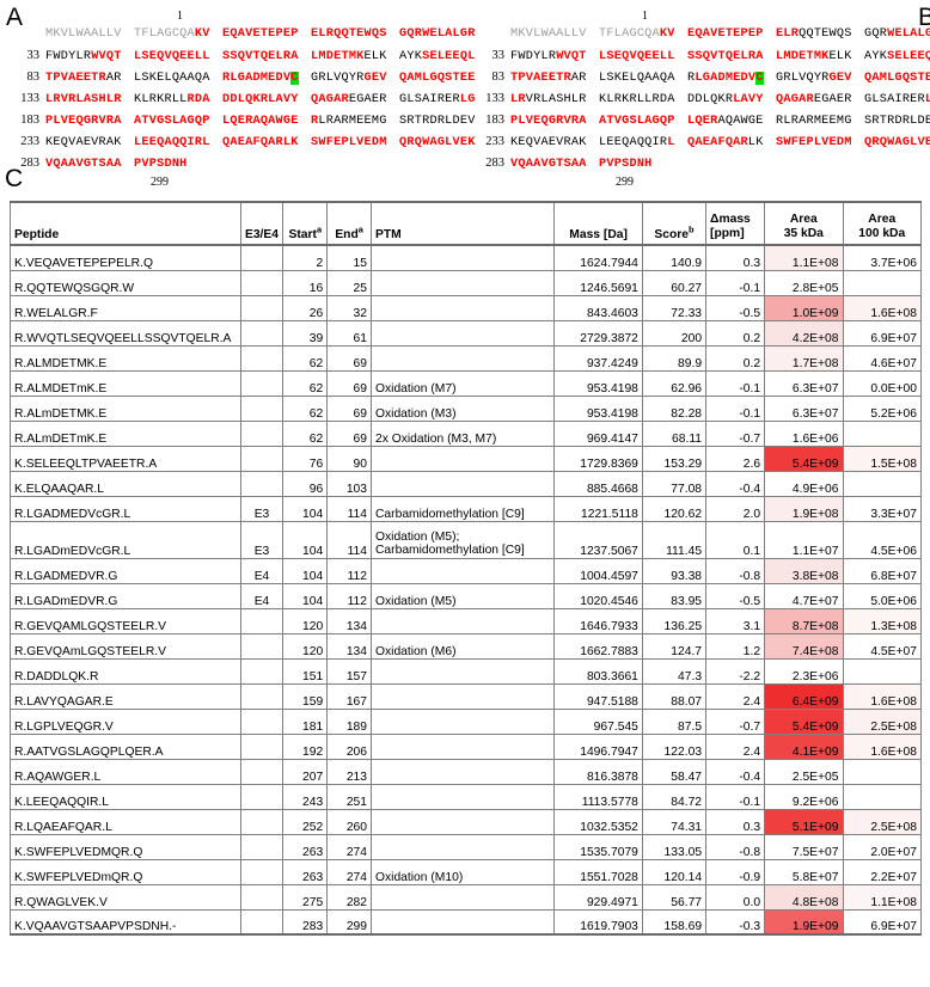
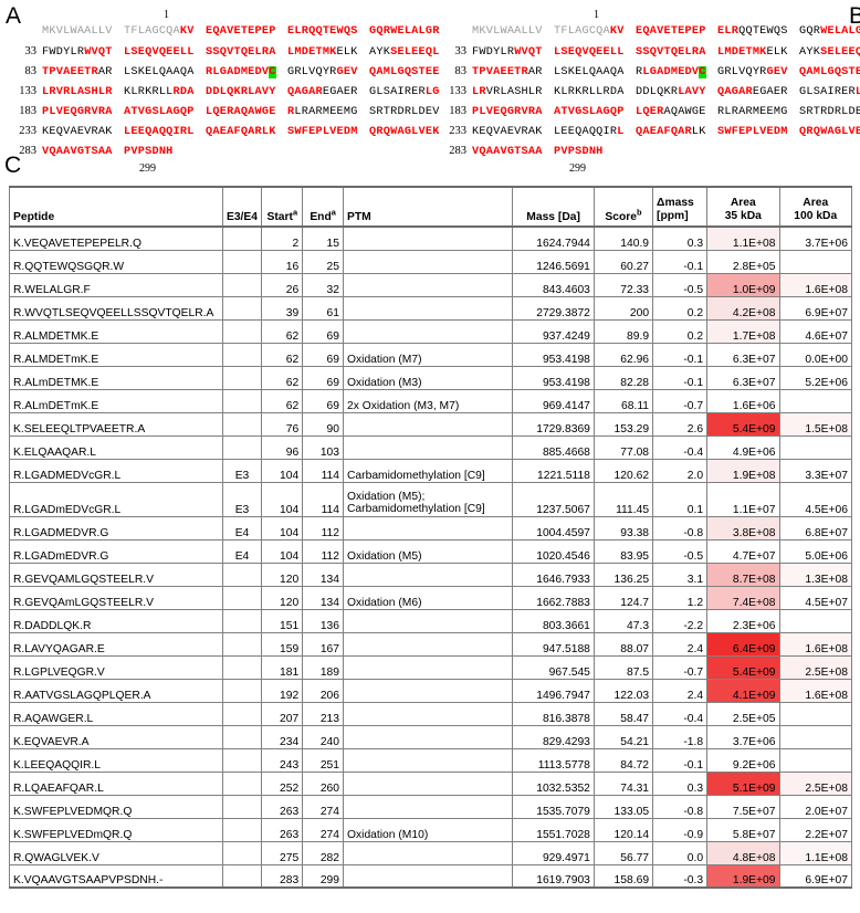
  A
  1
  MKVLWAALLV TFLAGCQAKV EQAVETEPEP ELRQQTEWQS GQRWELALGR
  33 FWDYLRWVQT LSEQVQEELL SSQVTQELRA LMDETMKELK AYKSELEEQL
  83 TPVAEETRAR LSKELQAAQA RLGADMEDVC GRLVQYRGEV QAMLGQSTEE
  133 LRVRLASHLR KLRKRLLRDA DDLQKRLAVY QAGAREGAER GLSAIRERLG
  183 PLVEQGRVRA ATVGSLAGQP LQERAQAWGE RLRARMEEMG SRTRDRLDEV
  233 KEQVAEVRAK LEEQAQQIRL QAEAFQARLK SWFEPLVEDM QRQWAGLVEK
  283 VQAAVGTSAA PVPSDNH
  299
  B
  1
  MKVLWAALLV TFLAGCQAKV EQAVETEPEP ELRQQTEWQS GQRWELALG
  33 FWDYLRWVQT LSEQVQEELL SSQVTQELRA LMDETMKELK AYKSELEEQ
  83 TPVAEETRAR LSKELQAAQA RLGADMEDVC GRLVQYRGEV QAMLGQSTE
  133 LRVRLASHLR KLRKRLLRDA DDLQKRLAVY QAGAREGAER GLSAIRERL
  183 PLVEQGRVRA ATVGSLAGQP LQERAQAWGE RLRARMEEMG SRTRDRLDE
  233 KEQVAEVRAK LEEQAQQIRL QAEAFQARLK SWFEPLVEDM QRQWAGLVE
  283 VQAAVGTSAA PVPSDNH
  299
  C
  Peptide	E3/E4	Starta	Enda	PTM	Mass [Da]	Scoreb	Δmass[ppm]	Area35 kDa	Area100 kDa
  K.VEQAVETEPEPELR.Q		2	15		1624.7944	140.9	0.3	1.1E+08	3.7E+06
  R.QQTEWQSGQR.W		16	25		1246.5691	60.27	-0.1	2.8E+05
  R.WELALGR.F		26	32		843.4603	72.33	-0.5	1.0E+09	1.6E+08
  R.WVQTLSEQVQEELLSSQVTQELR.A		39	61		2729.3872	200	0.2	4.2E+08	6.9E+07
  R.ALMDETMK.E		62	69		937.4249	89.9	0.2	1.7E+08	4.6E+07
  R.ALMDETmK.E		62	69	Oxidation (M7)	953.4198	62.96	-0.1	6.3E+07	0.0E+00
  R.ALmDETMK.E		62	69	Oxidation (M3)	953.4198	82.28	-0.1	6.3E+07	5.2E+06
  R.ALmDETmK.E		62	69	2x Oxidation (M3, M7)	969.4147	68.11	-0.7	1.6E+06
  K.SELEEQLTPVAEETR.A		76	90		1729.8369	153.29	2.6	5.4E+09	1.5E+08
  K.ELQAAQAR.L		96	103		885.4668	77.08	-0.4	4.9E+06
  R.LGADMEDVcGR.L	E3	104	114	Carbamidomethylation [C9]	1221.5118	120.62	2.0	1.9E+08	3.3E+07
  R.LGADmEDVcGR.L	E3	104	114	Oxidation (M5);Carbamidomethylation [C9]	1237.5067	111.45	0.1	1.1E+07	4.5E+06
  R.LGADMEDVR.G	E4	104	112		1004.4597	93.38	-0.8	3.8E+08	6.8E+07
  R.LGADmEDVR.G	E4	104	112	Oxidation (M5)	1020.4546	83.95	-0.5	4.7E+07	5.0E+06
  R.GEVQAMLGQSTEELR.V		120	134		1646.7933	136.25	3.1	8.7E+08	1.3E+08
  R.GEVQAmLGQSTEELR.V		120	134	Oxidation (M6)	1662.7883	124.7	1.2	7.4E+08	4.5E+07
- R.DADDLQK.R		151	157		803.3661	47.3	-2.2	2.3E+06
+ R.DADDLQK.R		151	136		803.3661	47.3	-2.2	2.3E+06
  R.LAVYQAGAR.E		159	167		947.5188	88.07	2.4	6.4E+09	1.6E+08
  R.LGPLVEQGR.V		181	189		967.545	87.5	-0.7	5.4E+09	2.5E+08
  R.AATVGSLAGQPLQER.A		192	206		1496.7947	122.03	2.4	4.1E+09	1.6E+08
  R.AQAWGER.L		207	213		816.3878	58.47	-0.4	2.5E+05
+ K.EQVAEVR.A		234	240		829.4293	54.21	-1.8	3.7E+06
  K.LEEQAQQIR.L		243	251		1113.5778	84.72	-0.1	9.2E+06
  R.LQAEAFQAR.L		252	260		1032.5352	74.31	0.3	5.1E+09	2.5E+08
  K.SWFEPLVEDMQR.Q		263	274		1535.7079	133.05	-0.8	7.5E+07	2.0E+07
  K.SWFEPLVEDmQR.Q		263	274	Oxidation (M10)	1551.7028	120.14	-0.9	5.8E+07	2.2E+07
  R.QWAGLVEK.V		275	282		929.4971	56.77	0.0	4.8E+08	1.1E+08
  K.VQAAVGTSAAPVPSDNH.-		283	299		1619.7903	158.69	-0.3	1.9E+09	6.9E+07
